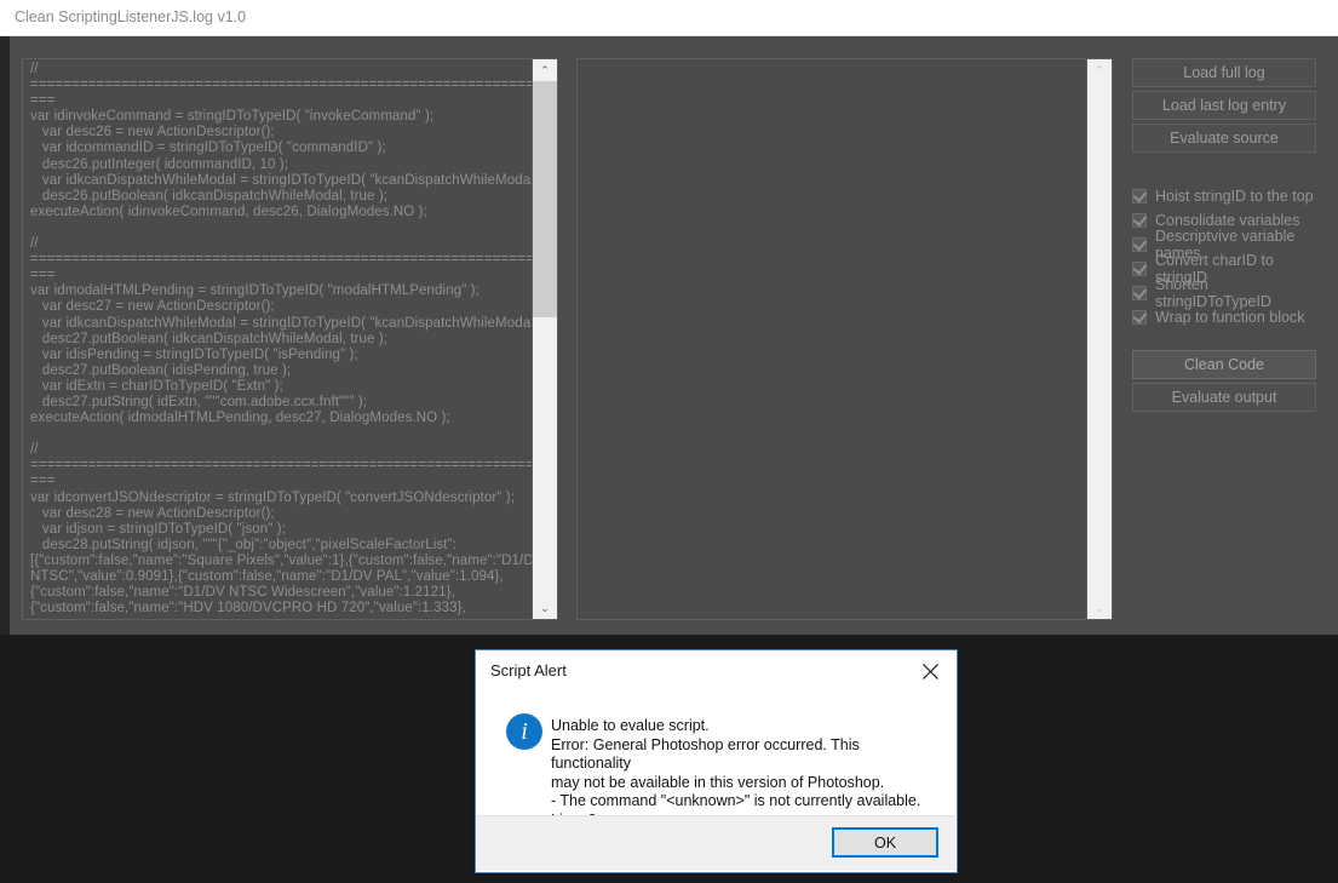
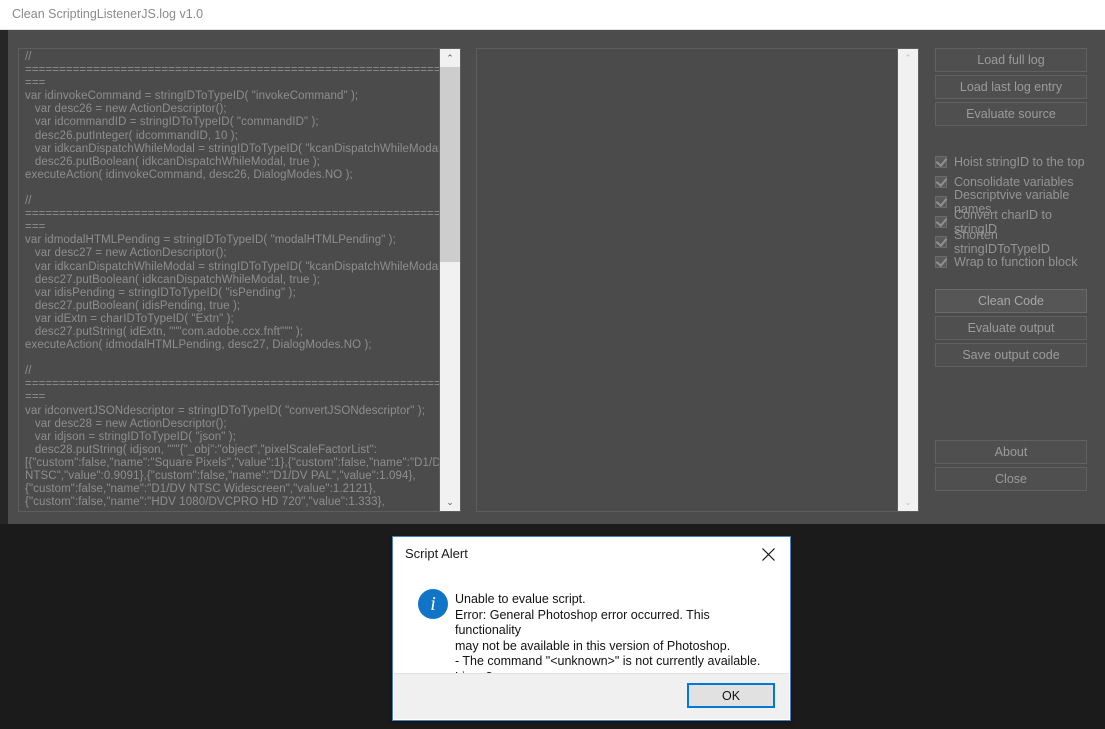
  Clean ScriptingListenerJS.log v1.0
  //
  =============================================================
  ===
  var idinvokeCommand = stringIDToTypeID( "invokeCommand" );
  var desc26 = new ActionDescriptor();
  var idcommandID = stringIDToTypeID( "commandID" );
  desc26.putInteger( idcommandID, 10 );
  var idkcanDispatchWhileModal = stringIDToTypeID( "kcanDispatchWhileModa
  desc26.putBoolean( idkcanDispatchWhileModal, true );
  executeAction( idinvokeCommand, desc26, DialogModes.NO );
  //
  =============================================================
  ===
  var idmodalHTMLPending = stringIDToTypeID( "modalHTMLPending" );
  var desc27 = new ActionDescriptor();
  var idkcanDispatchWhileModal = stringIDToTypeID( "kcanDispatchWhileModa
  desc27.putBoolean( idkcanDispatchWhileModal, true );
  var idisPending = stringIDToTypeID( "isPending" );
  desc27.putBoolean( idisPending, true );
  var idExtn = charIDToTypeID( "Extn" );
  desc27.putString( idExtn, """com.adobe.ccx.fnft""" );
  executeAction( idmodalHTMLPending, desc27, DialogModes.NO );
  //
  =============================================================
  ===
  var idconvertJSONdescriptor = stringIDToTypeID( "convertJSONdescriptor" );
  var desc28 = new ActionDescriptor();
  var idjson = stringIDToTypeID( "json" );
  desc28.putString( idjson, """{"_obj":"object","pixelScaleFactorList":
  [{"custom":false,"name":"Square Pixels","value":1},{"custom":false,"name":"D1/D
  NTSC","value":0.9091},{"custom":false,"name":"D1/DV PAL","value":1.094},
  {"custom":false,"name":"D1/DV NTSC Widescreen","value":1.2121},
  {"custom":false,"name":"HDV 1080/DVCPRO HD 720","value":1.333},
  ⌃
  ⌄
  ⌃
  ⌄
  Load full log
  Load last log entry
  Evaluate source
  Hoist stringID to the top
  Consolidate variables
  Descriptvive variable names
  Convert charID to stringID
  Shorten stringIDToTypeID
  Wrap to function block
  Clean Code
  Evaluate output
+ Save output code
+ About
+ Close
  Script Alert
  i
  Unable to evalue script.
  Error: General Photoshop error occurred. This functionality
  may not be available in this version of Photoshop.
  - The command "<unknown>" is not currently available.
  OK
